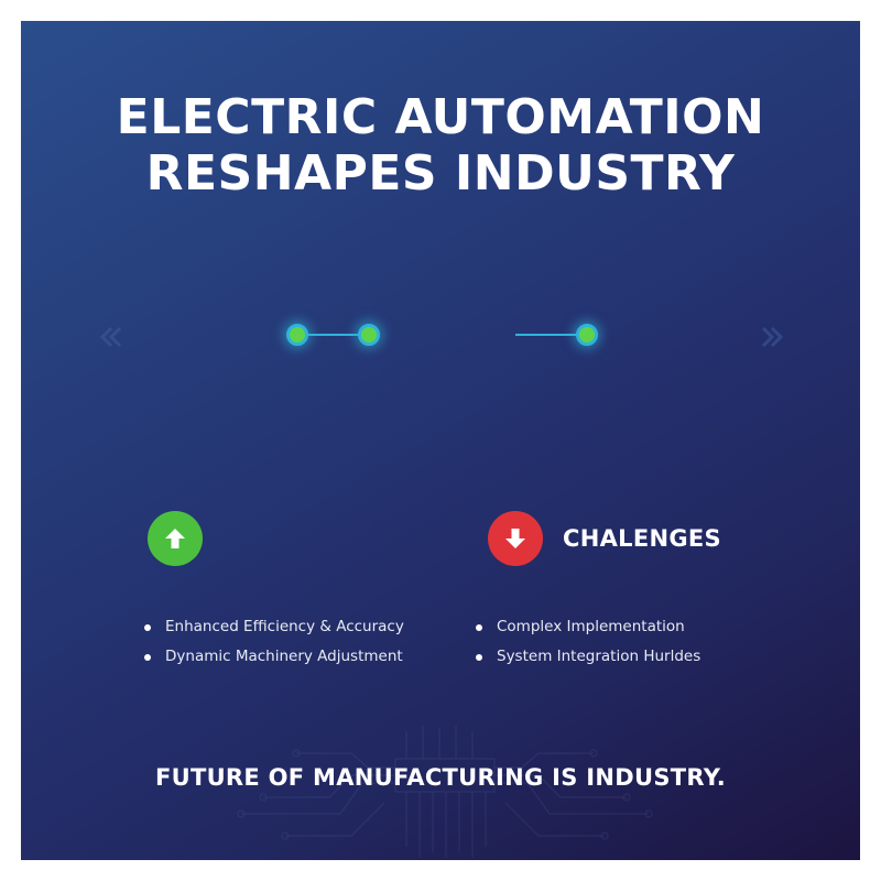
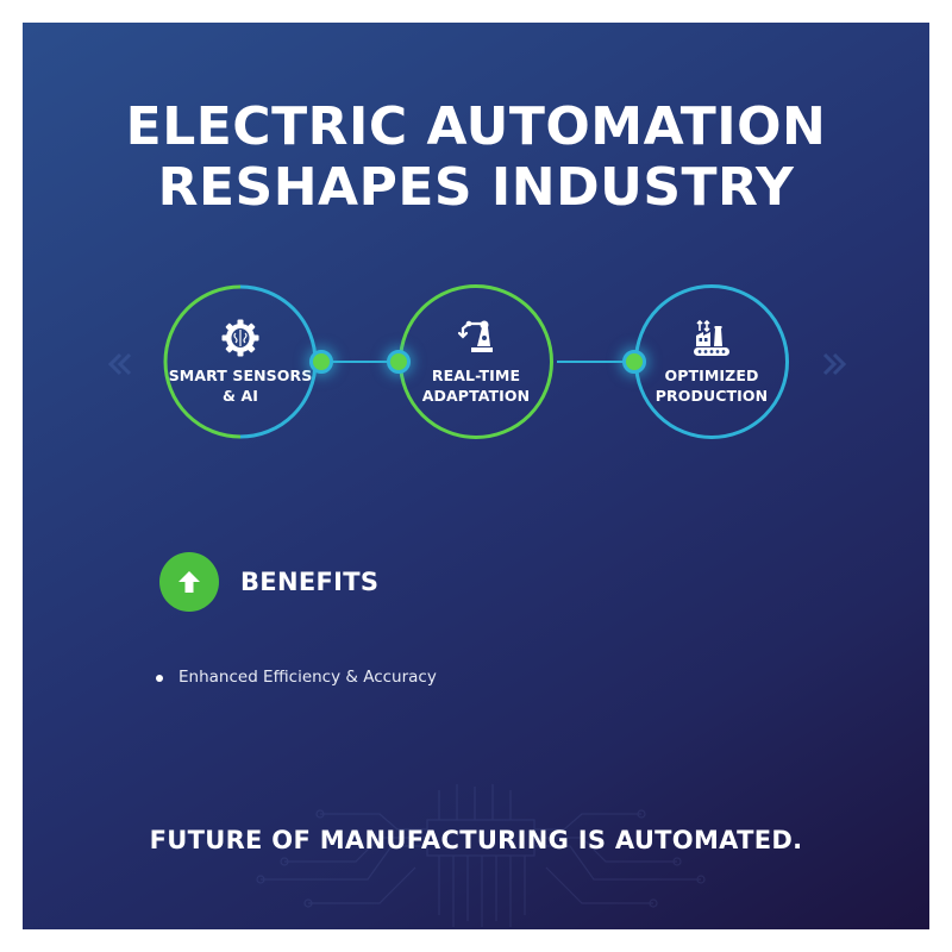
  ELECTRIC AUTOMATION
  RESHAPES INDUSTRY
+ SMART SENSORS
+ & AI
+ REAL-TIME
+ ADAPTATION
+ OPTIMIZED
+ PRODUCTION
+ BENEFITS
  Enhanced Efficiency & Accuracy
- Dynamic Machinery Adjustment
- CHALENGES
- Complex Implementation
- System Integration Hurldes
- FUTURE OF MANUFACTURING IS INDUSTRY.
+ FUTURE OF MANUFACTURING IS AUTOMATED.
